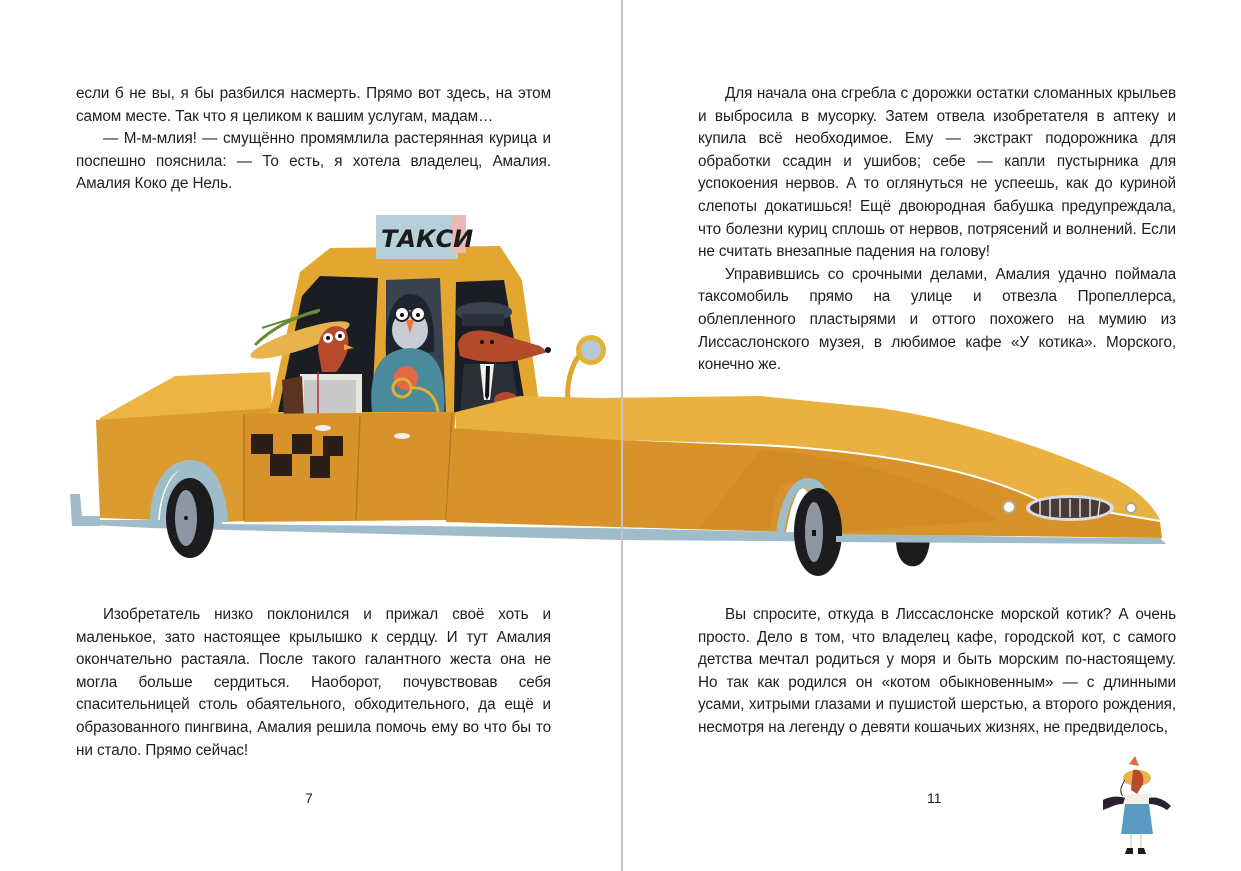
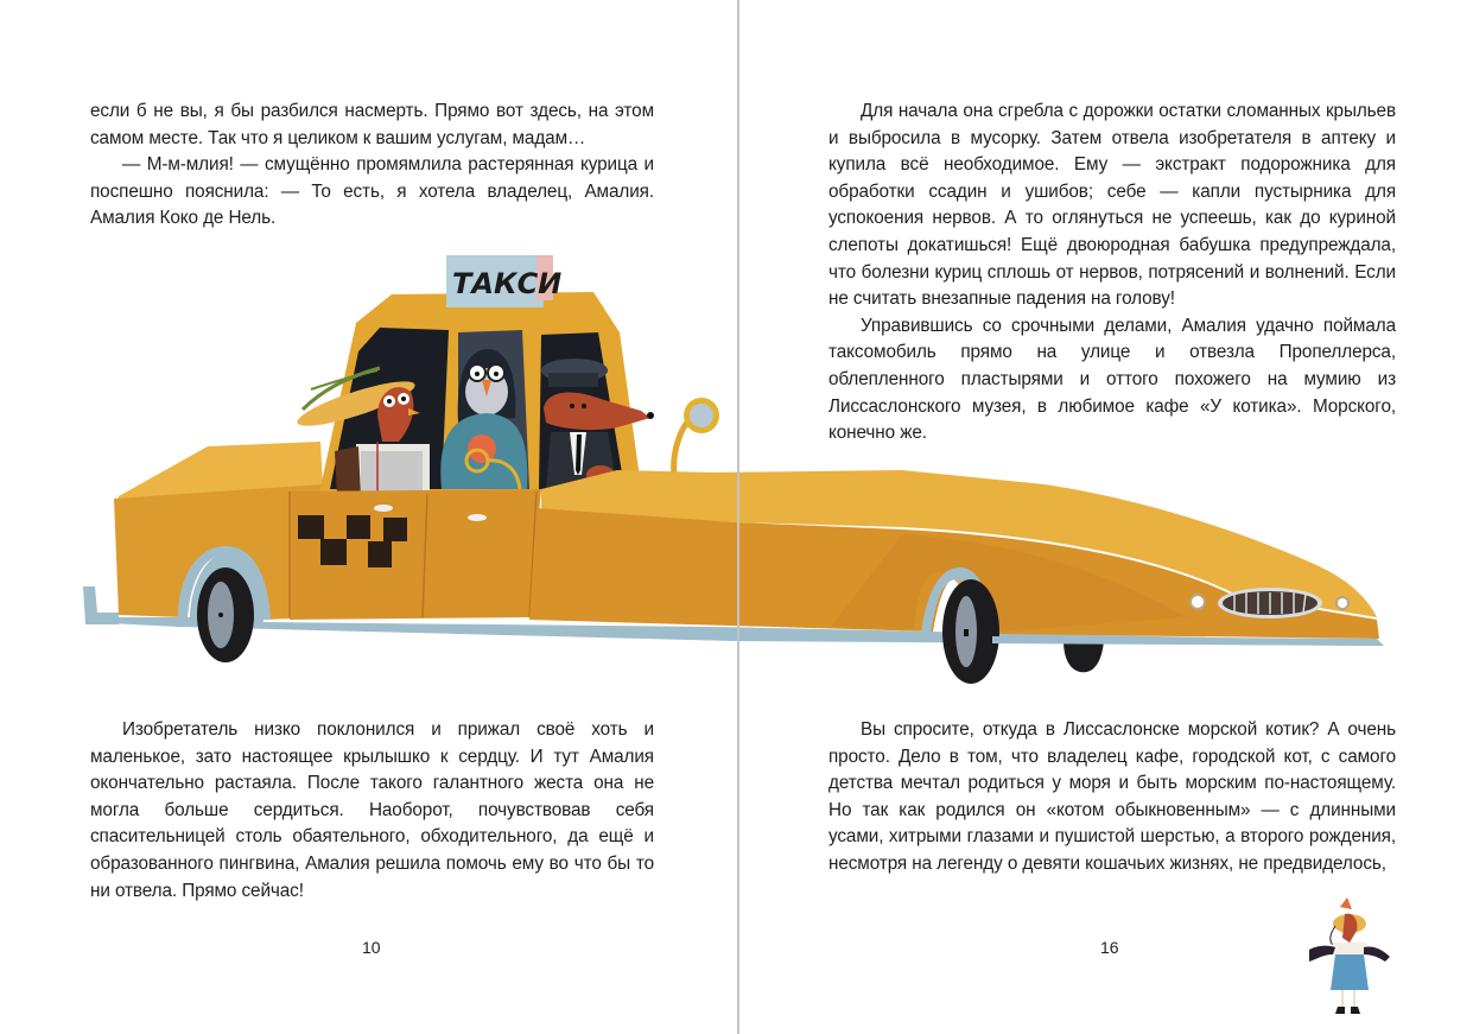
  если б не вы, я бы разбился насмерть. Прямо вот здесь, на этом самом месте. Так что я целиком к вашим услугам, мадам…
  — М-м-млия! — смущённо промямлила растерянная курица и поспешно пояснила: — То есть, я хотела владелец, Амалия. Амалия Коко де Нель.
- Изобретатель низко поклонился и прижал своё хоть и маленькое, зато настоящее крылышко к сердцу. И тут Амалия окончательно растаяла. После такого галантного жеста она не могла больше сердиться. Наоборот, почувствовав себя спасительницей столь обаятельного, обходительного, да ещё и образованного пингвина, Амалия решила помочь ему во что бы то ни стало. Прямо сейчас!
+ Изобретатель низко поклонился и прижал своё хоть и маленькое, зато настоящее крылышко к сердцу. И тут Амалия окончательно растаяла. После такого галантного жеста она не могла больше сердиться. Наоборот, почувствовав себя спасительницей столь обаятельного, обходительного, да ещё и образованного пингвина, Амалия решила помочь ему во что бы то ни отвела. Прямо сейчас!
- 7
+ 10
  Для начала она сгребла с дорожки остатки сломанных крыльев и выбросила в мусорку. Затем отвела изобретателя в аптеку и купила всё необходимое. Ему — экстракт подорожника для обработки ссадин и ушибов; себе — капли пустырника для успокоения нервов. А то оглянуться не успеешь, как до куриной слепоты докатишься! Ещё двоюродная бабушка предупреждала, что болезни куриц сплошь от нервов, потрясений и волнений. Если не считать внезапные падения на голову!
  Управившись со срочными делами, Амалия удачно поймала таксомобиль прямо на улице и отвезла Пропеллерса, облепленного пластырями и оттого похожего на мумию из Лиссаслонского музея, в любимое кафе «У котика». Морского, конечно же.
  Вы спросите, откуда в Лиссаслонске морской котик? А очень просто. Дело в том, что владелец кафе, городской кот, с самого детства мечтал родиться у моря и быть морским по-настоящему. Но так как родился он «котом обыкновенным» — с длинными усами, хитрыми глазами и пушистой шерстью, а второго рождения, несмотря на легенду о девяти кошачьих жизнях, не предвиделось,
- 11
+ 16
  ТАКСИ
